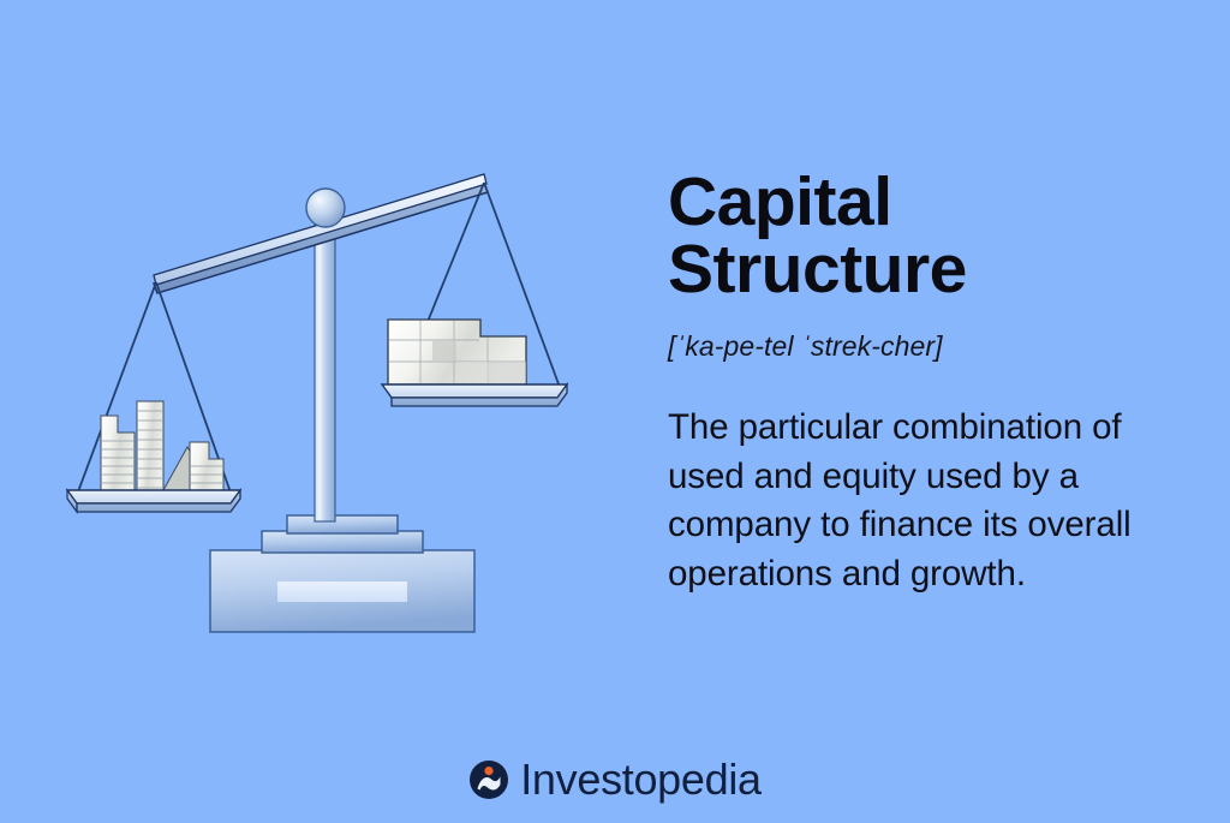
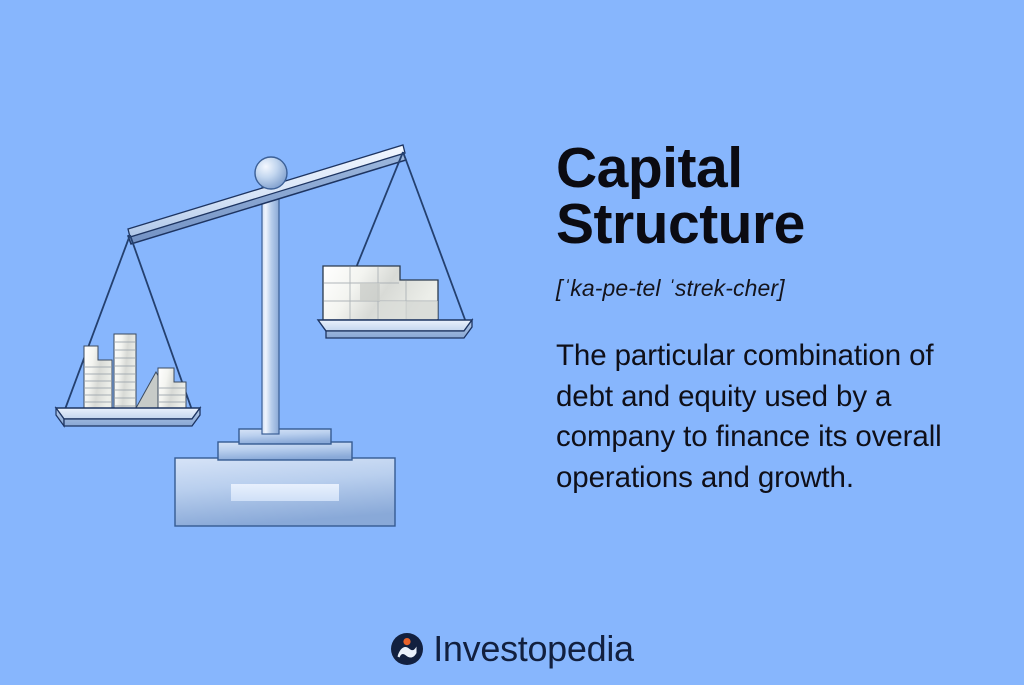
  Capital
  Structure
  [ˈka-pe-tel ˈstrek-cher]
- The particular combination of used and equity used by a company to finance its overall operations and growth.
+ The particular combination of debt and equity used by a company to finance its overall operations and growth.
  Investopedia
